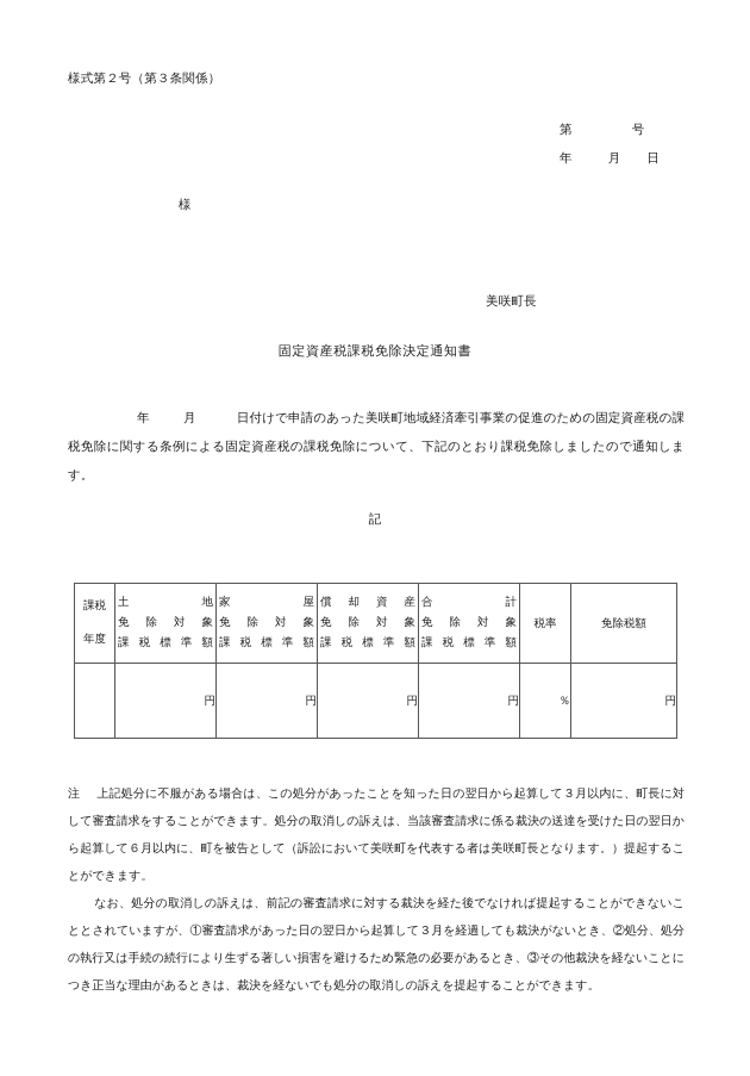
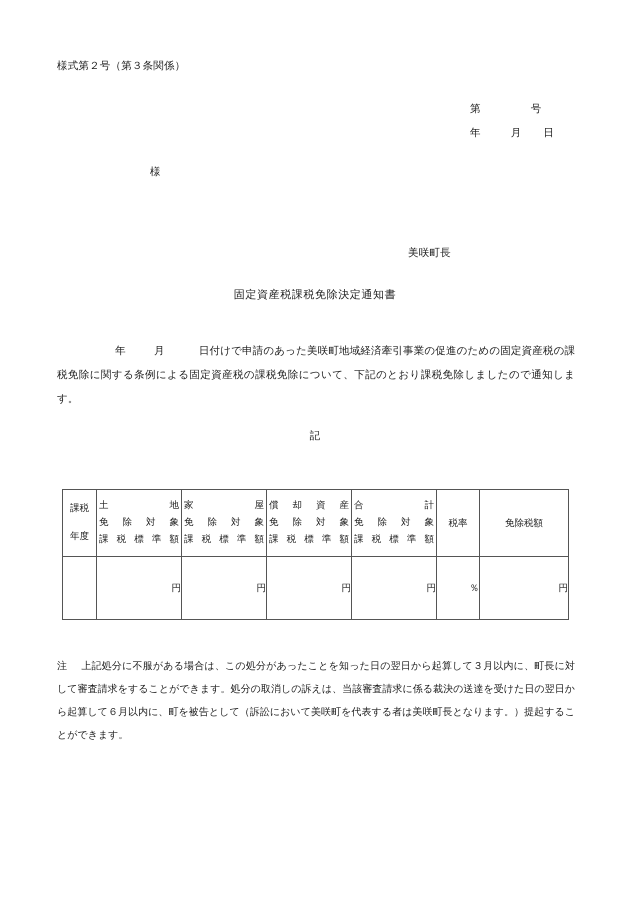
  様式第２号（第３条関係）
  第 号
  年 月 日
  様
  美咲町長
  固定資産税課税免除決定通知書
  年 月 日付けで申請のあった美咲町地域経済牽引事業の促進のための固定資産税の課税免除に関する条例による固定資産税の課税免除について、下記のとおり課税免除しましたので通知します。
  記
  課税 年度	土 地 免 除 対 象 課 税 標 準 額	家 屋 免 除 対 象 課 税 標 準 額	償 却 資 産 免 除 対 象 課 税 標 準 額	合 計 免 除 対 象 課 税 標 準 額	税率	免除税額
  	円	円	円	円	％	円
  注 上記処分に不服がある場合は、この処分があったことを知った日の翌日から起算して３月以内に、町長に対して審査請求をすることができます。処分の取消しの訴えは、当該審査請求に係る裁決の送達を受けた日の翌日から起算して６月以内に、町を被告として（訴訟において美咲町を代表する者は美咲町長となります。）提起することができます。
- なお、処分の取消しの訴えは、前記の審査請求に対する裁決を経た後でなければ提起することができないこととされていますが、①審査請求があった日の翌日から起算して３月を経過しても裁決がないとき、②処分、処分の執行又は手続の続行により生ずる著しい損害を避けるため緊急の必要があるとき、③その他裁決を経ないことにつき正当な理由があるときは、裁決を経ないでも処分の取消しの訴えを提起することができます。
